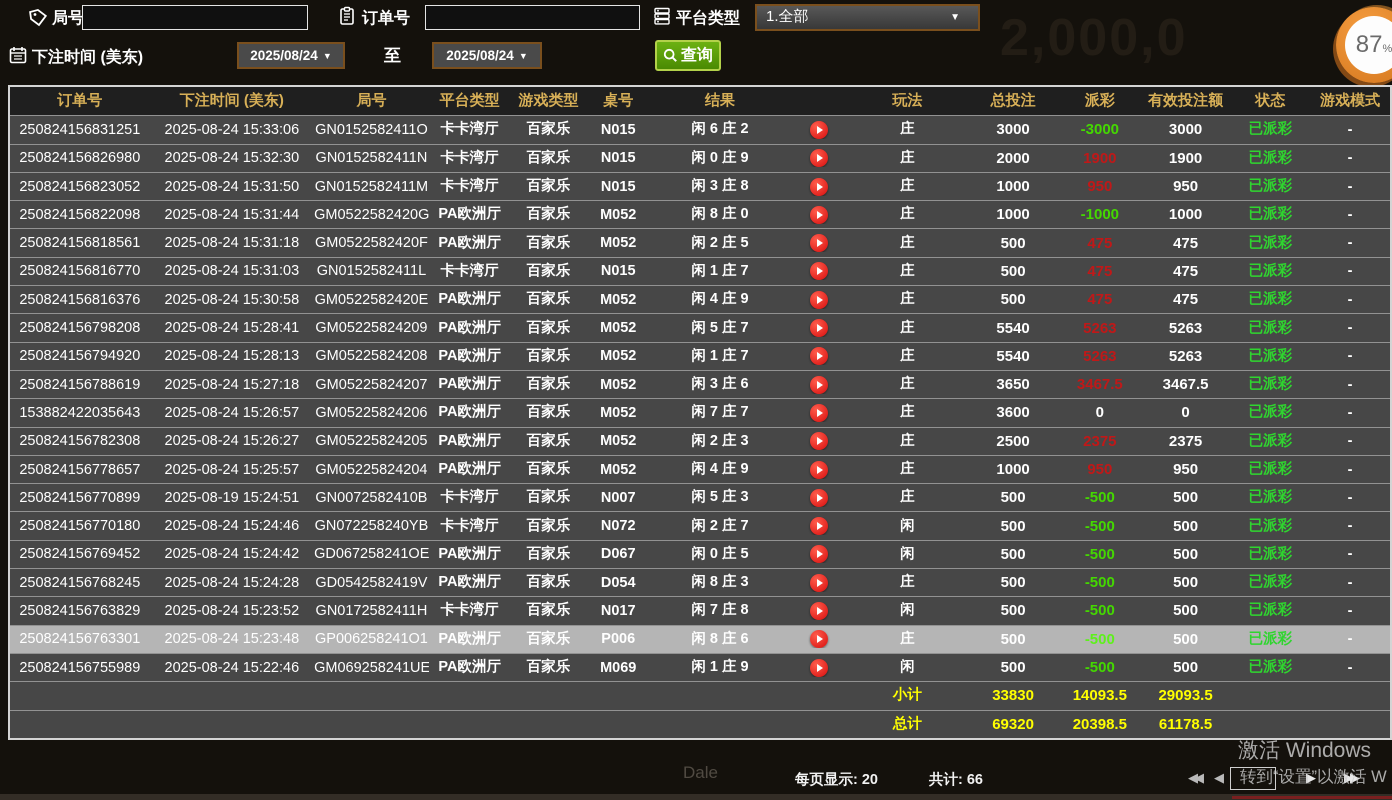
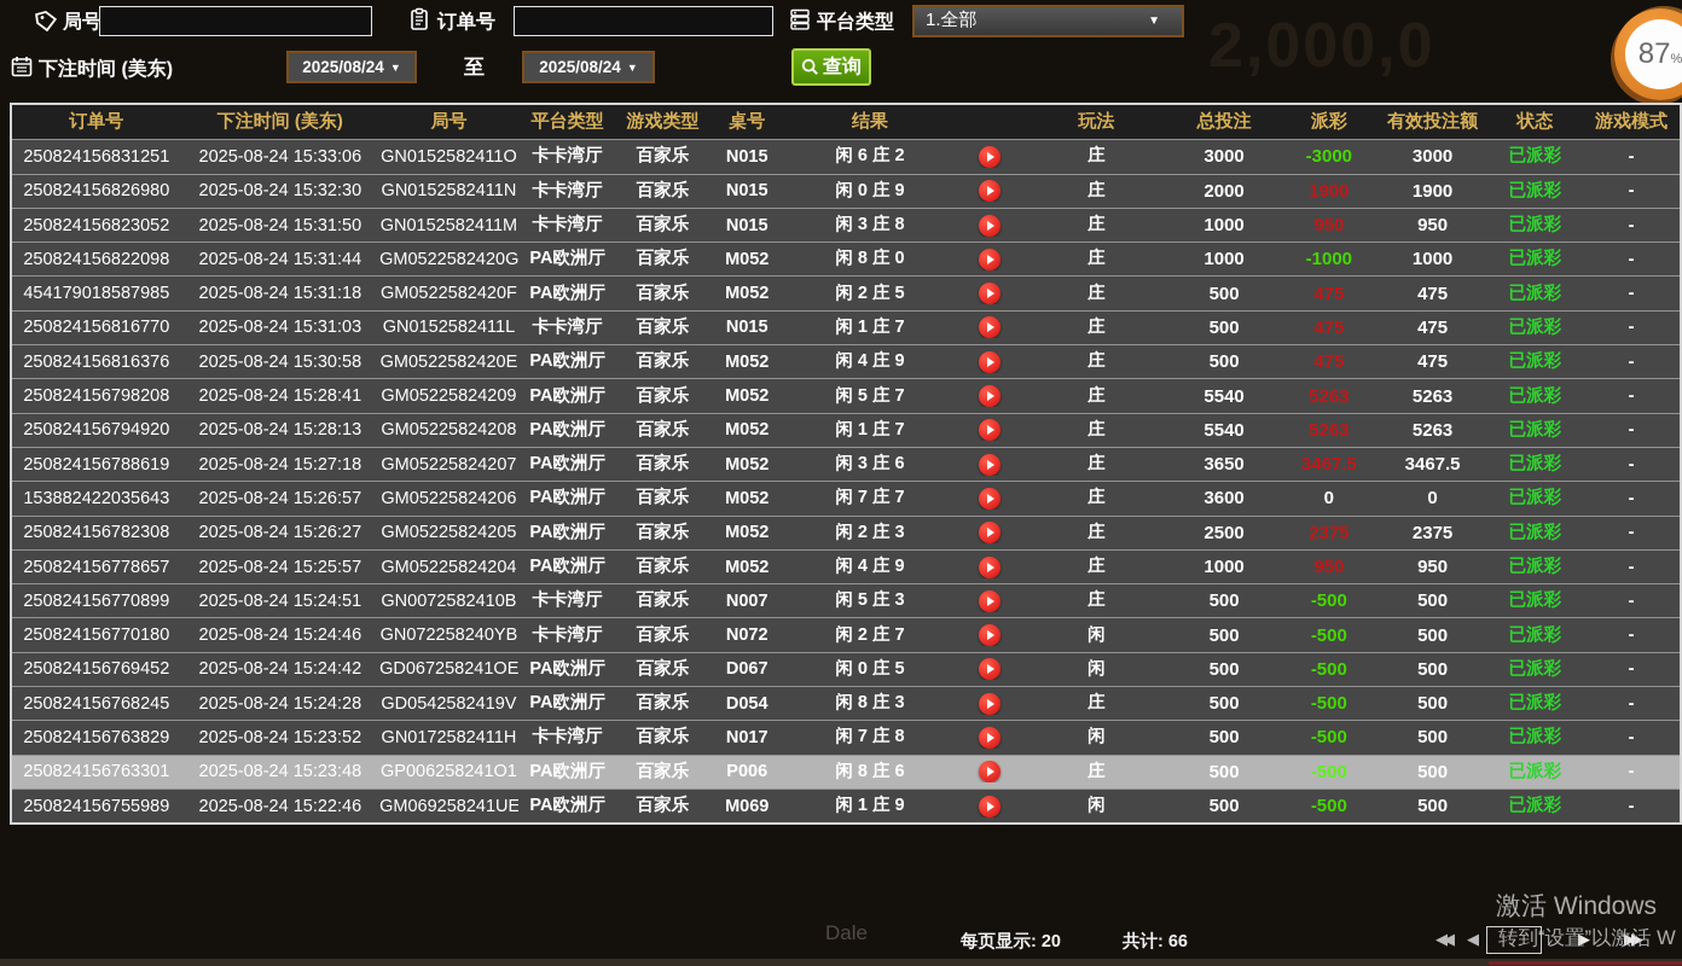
  Dale
  局号
  订单号
  平台类型
  1.全部
  ▼
  下注时间 (美东)
  2025/08/24
  ▼
  至
  2025/08/24
  ▼
  查询
  87
  %
  订单号
  下注时间 (美东)
  局号
  平台类型
  游戏类型
  桌号
  结果
  玩法
  总投注
  派彩
  有效投注额
  状态
  游戏模式
  250824156831251
  2025-08-24 15:33:06
  GN0152582411O
  卡卡湾厅
  百家乐
  N015
  闲 6 庄 2
  庄
  3000
  -3000
  3000
  已派彩
  -
  250824156826980
  2025-08-24 15:32:30
  GN0152582411N
  卡卡湾厅
  百家乐
  N015
  闲 0 庄 9
  庄
  2000
  1900
  1900
  已派彩
  -
  250824156823052
  2025-08-24 15:31:50
  GN0152582411M
  卡卡湾厅
  百家乐
  N015
  闲 3 庄 8
  庄
  1000
  950
  950
  已派彩
  -
  250824156822098
  2025-08-24 15:31:44
  GM0522582420G
  PA欧洲厅
  百家乐
  M052
  闲 8 庄 0
  庄
  1000
  -1000
  1000
  已派彩
  -
- 250824156818561
+ 454179018587985
  2025-08-24 15:31:18
  GM0522582420F
  PA欧洲厅
  百家乐
  M052
  闲 2 庄 5
  庄
  500
  475
  475
  已派彩
  -
  250824156816770
  2025-08-24 15:31:03
  GN0152582411L
  卡卡湾厅
  百家乐
  N015
  闲 1 庄 7
  庄
  500
  475
  475
  已派彩
  -
  250824156816376
  2025-08-24 15:30:58
  GM0522582420E
  PA欧洲厅
  百家乐
  M052
  闲 4 庄 9
  庄
  500
  475
  475
  已派彩
  -
  250824156798208
  2025-08-24 15:28:41
  GM05225824209
  PA欧洲厅
  百家乐
  M052
  闲 5 庄 7
  庄
  5540
  5263
  5263
  已派彩
  -
  250824156794920
  2025-08-24 15:28:13
  GM05225824208
  PA欧洲厅
  百家乐
  M052
  闲 1 庄 7
  庄
  5540
  5263
  5263
  已派彩
  -
  250824156788619
  2025-08-24 15:27:18
  GM05225824207
  PA欧洲厅
  百家乐
  M052
  闲 3 庄 6
  庄
  3650
  3467.5
  3467.5
  已派彩
  -
  153882422035643
  2025-08-24 15:26:57
  GM05225824206
  PA欧洲厅
  百家乐
  M052
  闲 7 庄 7
  庄
  3600
  0
  0
  已派彩
  -
  250824156782308
  2025-08-24 15:26:27
  GM05225824205
  PA欧洲厅
  百家乐
  M052
  闲 2 庄 3
  庄
  2500
  2375
  2375
  已派彩
  -
  250824156778657
  2025-08-24 15:25:57
  GM05225824204
  PA欧洲厅
  百家乐
  M052
  闲 4 庄 9
  庄
  1000
  950
  950
  已派彩
  -
  250824156770899
- 2025-08-19 15:24:51
+ 2025-08-24 15:24:51
  GN0072582410B
  卡卡湾厅
  百家乐
  N007
  闲 5 庄 3
  庄
  500
  -500
  500
  已派彩
  -
  250824156770180
  2025-08-24 15:24:46
  GN072258240YB
  卡卡湾厅
  百家乐
  N072
  闲 2 庄 7
  闲
  500
  -500
  500
  已派彩
  -
  250824156769452
  2025-08-24 15:24:42
  GD067258241OE
  PA欧洲厅
  百家乐
  D067
  闲 0 庄 5
  闲
  500
  -500
  500
  已派彩
  -
  250824156768245
  2025-08-24 15:24:28
  GD0542582419V
  PA欧洲厅
  百家乐
  D054
  闲 8 庄 3
  庄
  500
  -500
  500
  已派彩
  -
  250824156763829
  2025-08-24 15:23:52
  GN0172582411H
  卡卡湾厅
  百家乐
  N017
  闲 7 庄 8
  闲
  500
  -500
  500
  已派彩
  -
  250824156763301
  2025-08-24 15:23:48
  GP006258241O1
  PA欧洲厅
  百家乐
  P006
  闲 8 庄 6
  庄
  500
  -500
  500
  已派彩
  -
  250824156755989
  2025-08-24 15:22:46
  GM069258241UE
  PA欧洲厅
  百家乐
  M069
  闲 1 庄 9
  闲
  500
  -500
  500
  已派彩
  -
- 小计
- 33830
- 14093.5
- 29093.5
- 总计
- 69320
- 20398.5
- 61178.5
  每页显示: 20
  共计: 66
  ◀◀
  ◀
  ▶
  ▶▶
  激活 Windows
  转到“设置”以激活 W
